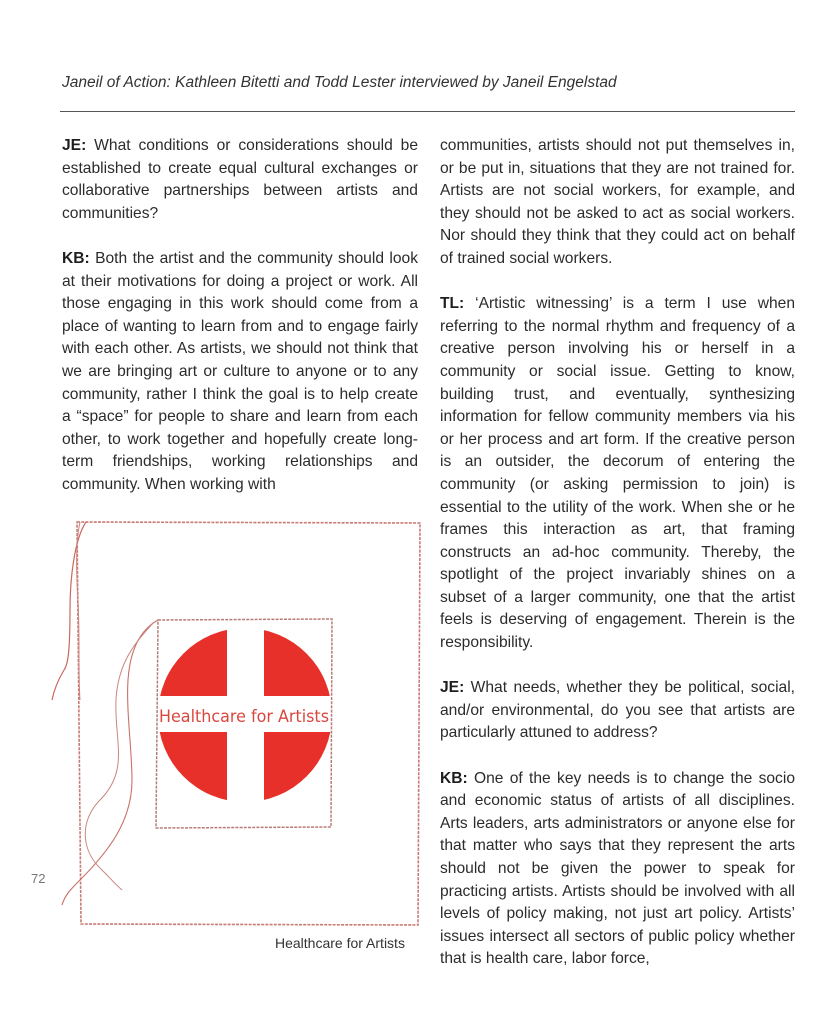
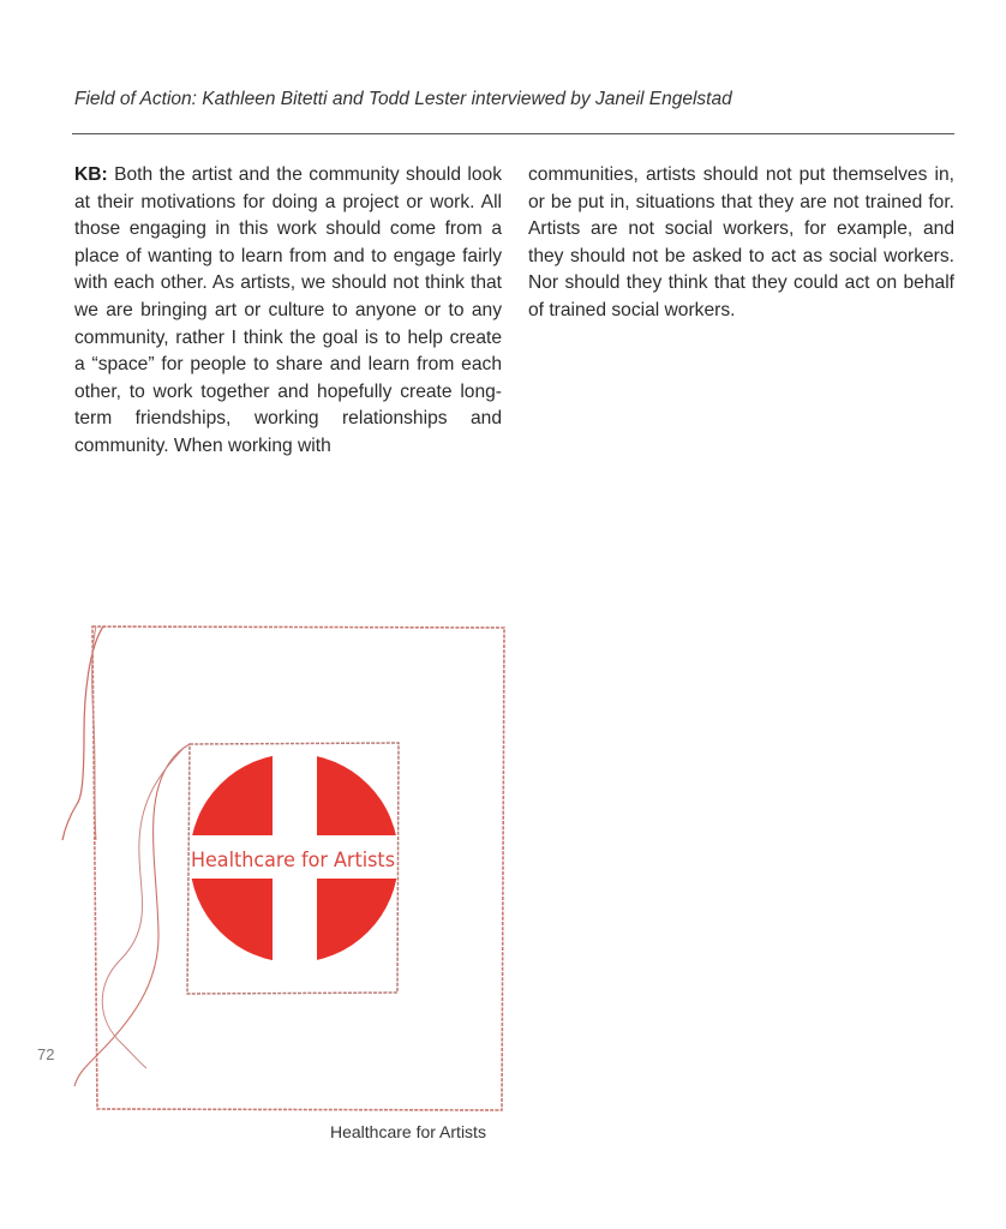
- Janeil of Action: Kathleen Bitetti and Todd Lester interviewed by Janeil Engelstad
+ Field of Action: Kathleen Bitetti and Todd Lester interviewed by Janeil Engelstad
- JE: What conditions or considerations should be established to create equal cultural exchanges or collaborative partnerships between artists and communities?
  KB: Both the artist and the community should look at their motivations for doing a project or work. All those engaging in this work should come from a place of wanting to learn from and to engage fairly with each other. As artists, we should not think that we are bringing art or culture to anyone or to any community, rather I think the goal is to help create a “space” for people to share and learn from each other, to work together and hopefully create long-term friendships, working relationships and community. When working with
  communities, artists should not put themselves in, or be put in, situations that they are not trained for. Artists are not social workers, for example, and they should not be asked to act as social workers. Nor should they think that they could act on behalf of trained social workers.
- TL: ‘Artistic witnessing’ is a term I use when referring to the normal rhythm and frequency of a creative person involving his or herself in a community or social issue. Getting to know, building trust, and eventually, synthesizing information for fellow community members via his or her process and art form. If the creative person is an outsider, the decorum of entering the community (or asking permission to join) is essential to the utility of the work. When she or he frames this interaction as art, that framing constructs an ad-hoc community. Thereby, the spotlight of the project invariably shines on a subset of a larger community, one that the artist feels is deserving of engagement. Therein is the responsibility.
- JE: What needs, whether they be political, social, and/or environmental, do you see that artists are particularly attuned to address?
- KB: One of the key needs is to change the socio and economic status of artists of all disciplines. Arts leaders, arts administrators or anyone else for that matter who says that they represent the arts should not be given the power to speak for practicing artists. Artists should be involved with all levels of policy making, not just art policy. Artists’ issues intersect all sectors of public policy whether that is health care, labor force,
  Healthcare for Artists
  Healthcare for Artists
  72
